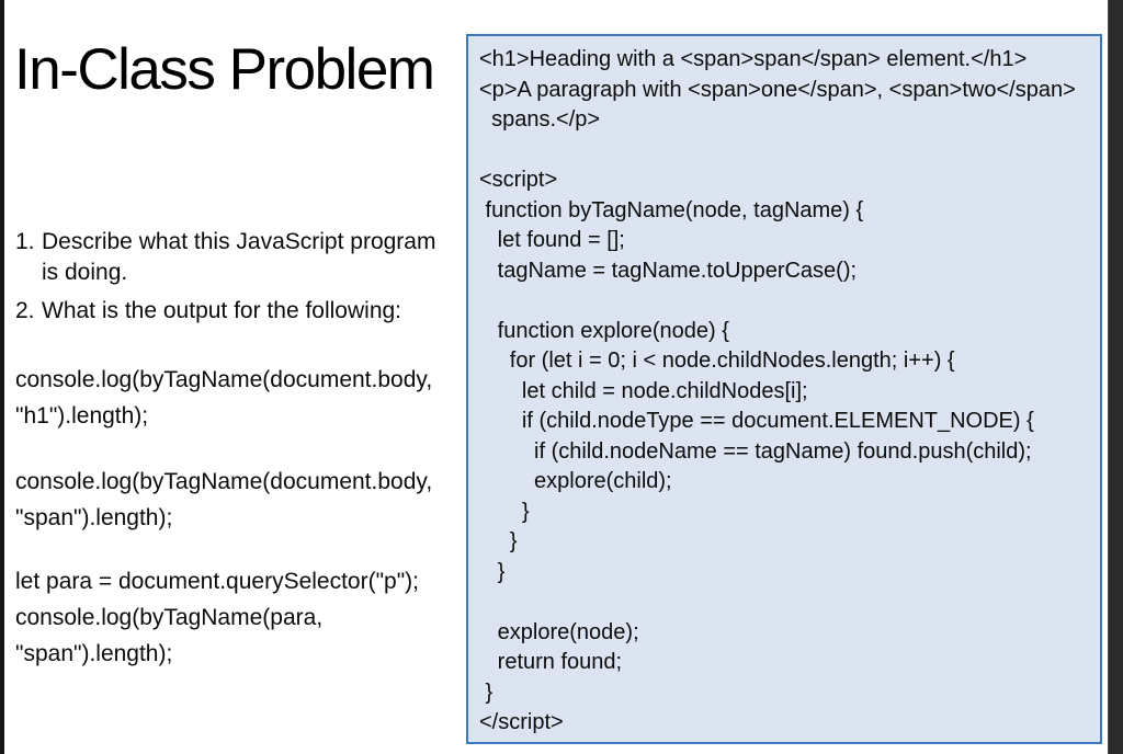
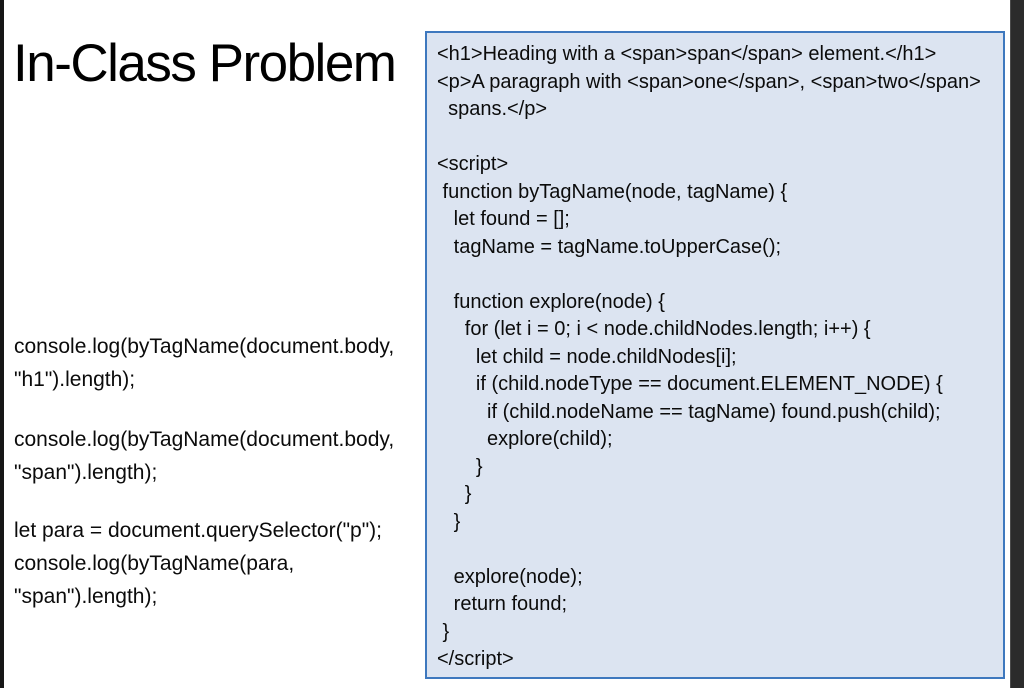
  In-Class Problem
- 1.
- Describe what this JavaScript program is doing.
- 2.
- What is the output for the following:
  console.log(byTagName(document.body,
  "h1").length);
  console.log(byTagName(document.body,
  "span").length);
  let para = document.querySelector("p");
  console.log(byTagName(para,
  "span").length);
  <h1>Heading with a <span>span</span> element.</h1>
  <p>A paragraph with <span>one</span>, <span>two</span>
  spans.</p>
  <script>
  function byTagName(node, tagName) {
  let found = [];
  tagName = tagName.toUpperCase();
  function explore(node) {
  for (let i = 0; i < node.childNodes.length; i++) {
  let child = node.childNodes[i];
  if (child.nodeType == document.ELEMENT_NODE) {
  if (child.nodeName == tagName) found.push(child);
  explore(child);
  }
  }
  }
  explore(node);
  return found;
  }
  </script>
